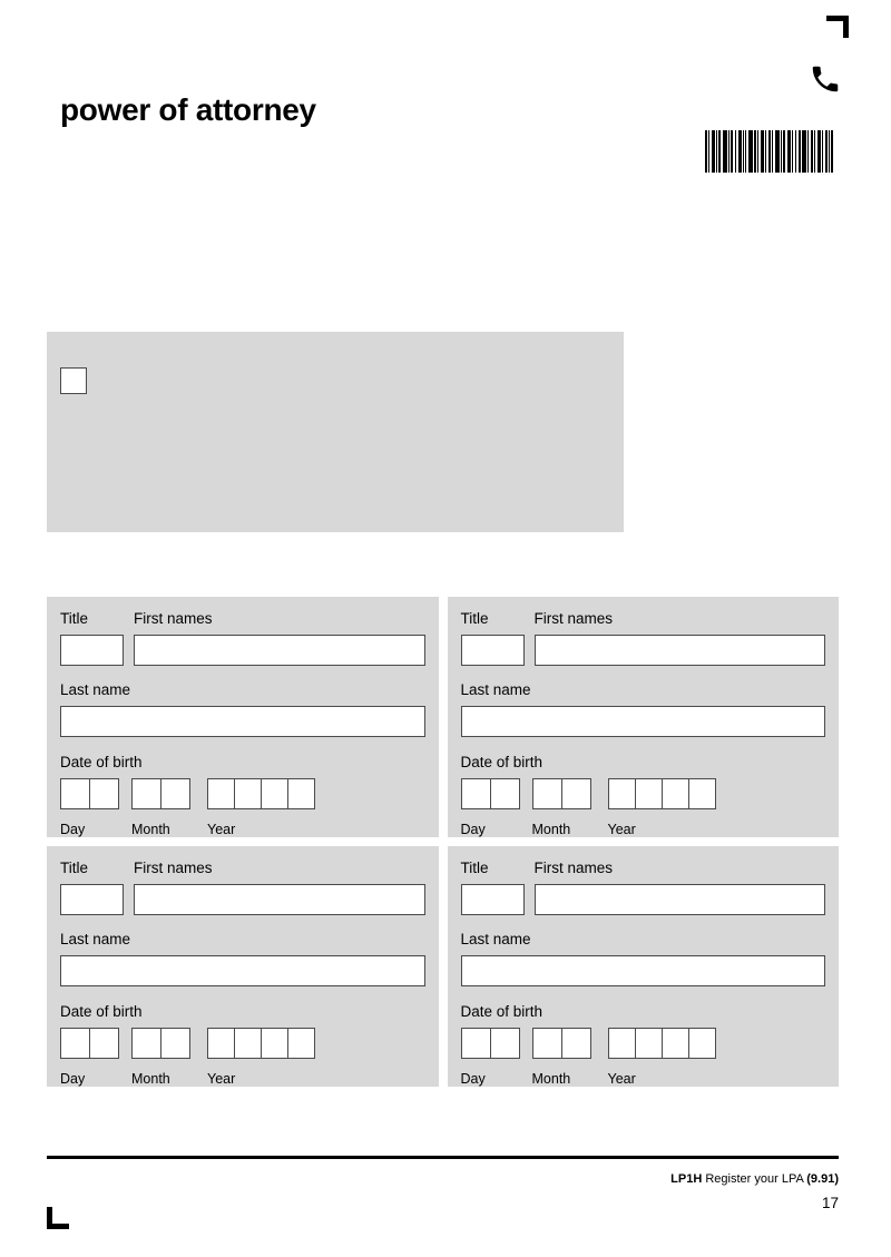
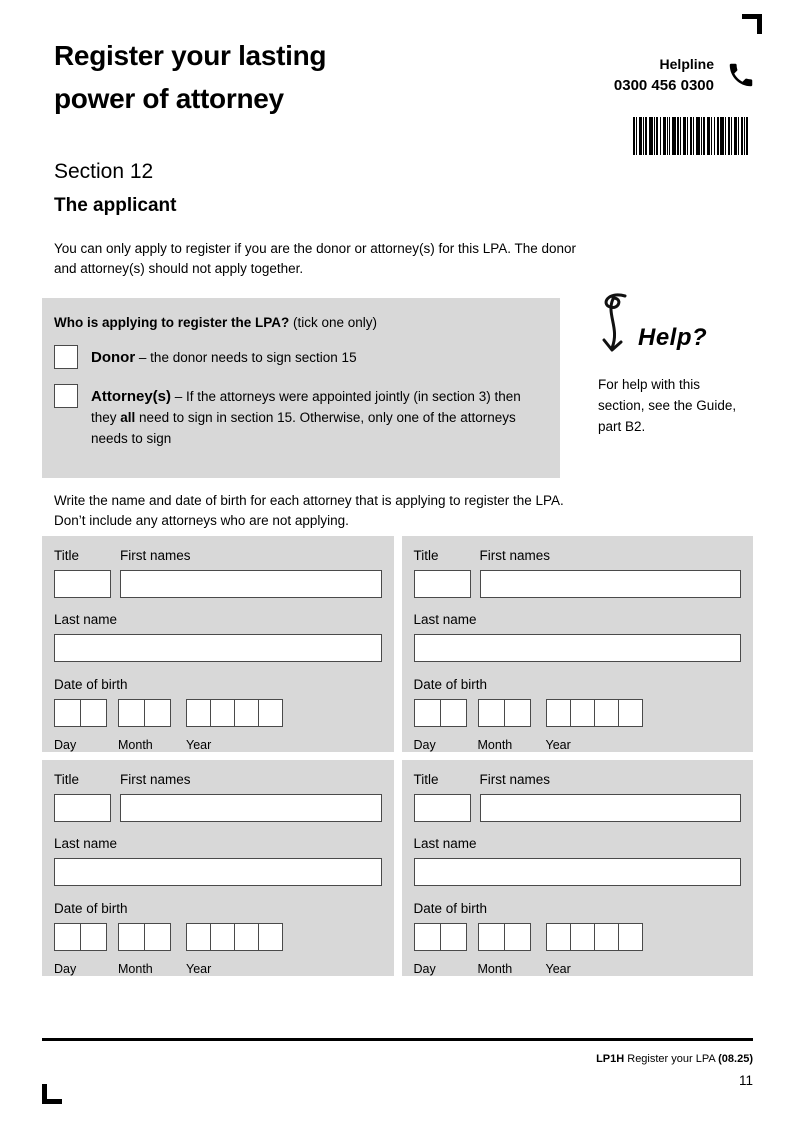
+ Register your lasting
  power of attorney
+ Helpline
+ 0300 456 0300
+ Section 12
+ The applicant
+ You can only apply to register if you are the donor or attorney(s) for this LPA. The donor and attorney(s) should not apply together.
+ Who is applying to register the LPA? (tick one only)
+ Donor – the donor needs to sign section 15
+ Attorney(s) – If the attorneys were appointed jointly (in section 3) then they all need to sign in section 15. Otherwise, only one of the attorneys needs to sign
+ Help?
+ For help with this section, see the Guide, part B2.
+ Write the name and date of birth for each attorney that is applying to register the LPA. Don’t include any attorneys who are not applying.
  Title
  First names
  Last name
  Date of birth
  Day
  Month
  Year
  Title
  First names
  Last name
  Date of birth
  Day
  Month
  Year
  Title
  First names
  Last name
  Date of birth
  Day
  Month
  Year
  Title
  First names
  Last name
  Date of birth
  Day
  Month
  Year
- LP1H Register your LPA (9.91)
+ LP1H Register your LPA (08.25)
- 17
+ 11
